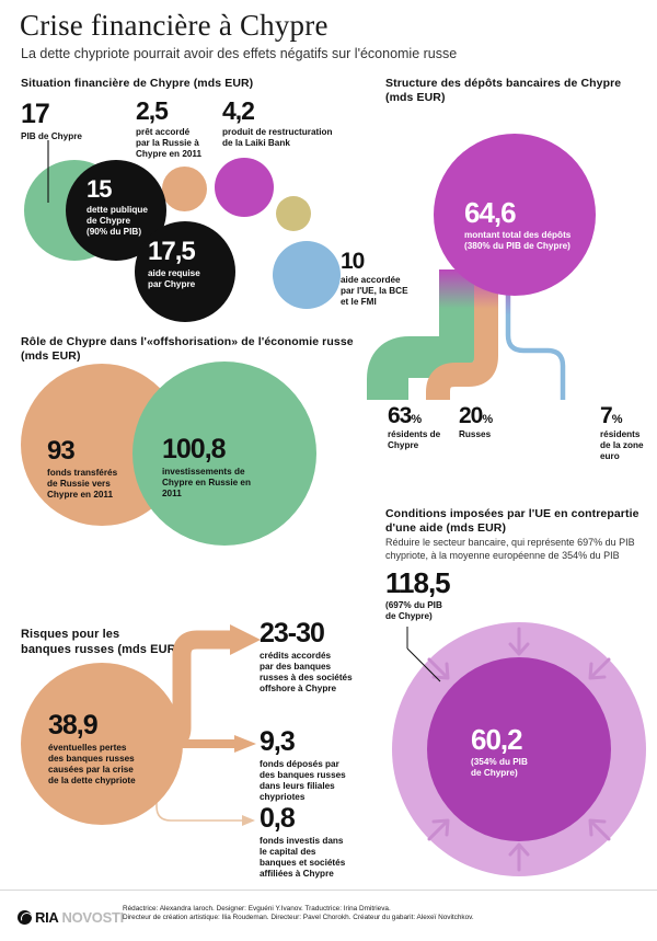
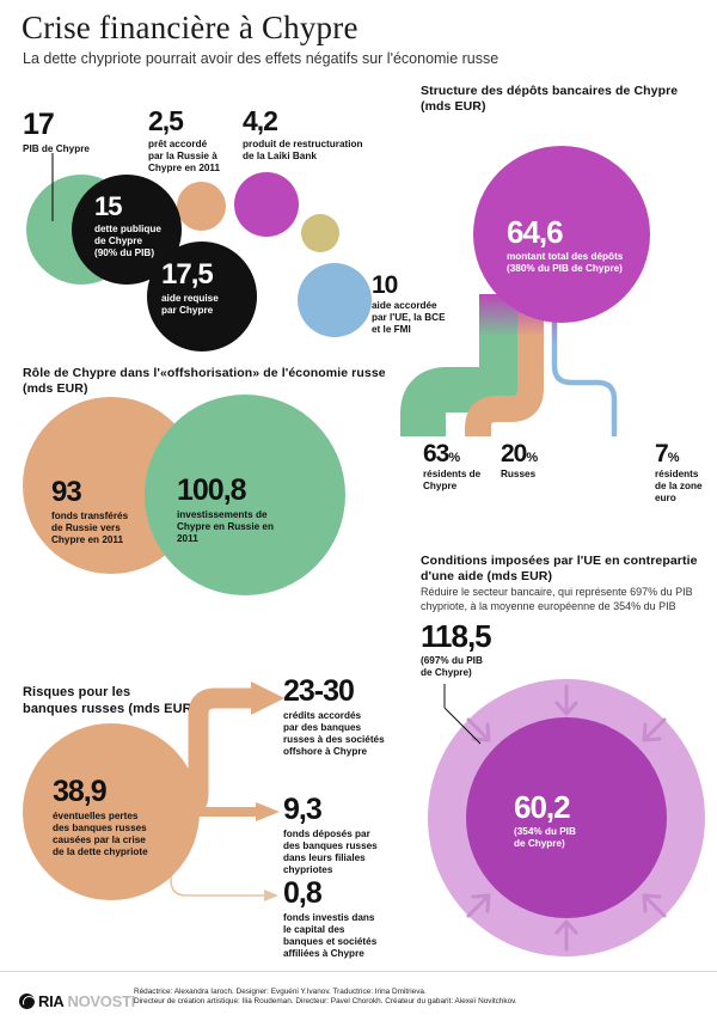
  Crise financière à Chypre
  La dette chypriote pourrait avoir des effets négatifs sur l'économie russe
- Situation financière de Chypre (mds EUR)
  17
  PIB de Chypre
  2,5
  prêt accordé
  par la Russie à
  Chypre en 2011
  4,2
  produit de restructuration
  de la Laiki Bank
  10
  aide accordée
  par l'UE, la BCE
  et le FMI
  15
  dette publique
  de Chypre
  (90% du PIB)
  17,5
  aide requise
  par Chypre
  Structure des dépôts bancaires de Chypre
  (mds EUR)
  64,6
  montant total des dépôts
  (380% du PIB de Chypre)
  63%
  résidents de
  Chypre
  20%
  Russes
  7%
  résidents
  de la zone
  euro
  Rôle de Chypre dans l'«offshorisation» de l'économie russe (mds EUR)
  93
  fonds transférés
  de Russie vers
  Chypre en 2011
  100,8
  investissements de
  Chypre en Russie en
  2011
  Risques pour les
  banques russes (mds EUR
  38,9
  éventuelles pertes
  des banques russes
  causées par la crise
  de la dette chypriote
  23-30
  crédits accordés
  par des banques
  russes à des sociétés
  offshore à Chypre
  9,3
  fonds déposés par
  des banques russes
  dans leurs filiales
  chypriotes
  0,8
  fonds investis dans
  le capital des
  banques et sociétés
  affiliées à Chypre
  Conditions imposées par l'UE en contrepartie
  d'une aide (mds EUR)
  Réduire le secteur bancaire, qui représente 697% du PIB
  chypriote, à la moyenne européenne de 354% du PIB
  118,5
  (697% du PIB
  de Chypre)
  60,2
  (354% du PIB
  de Chypre)
  RIA
  NOVOSTI
